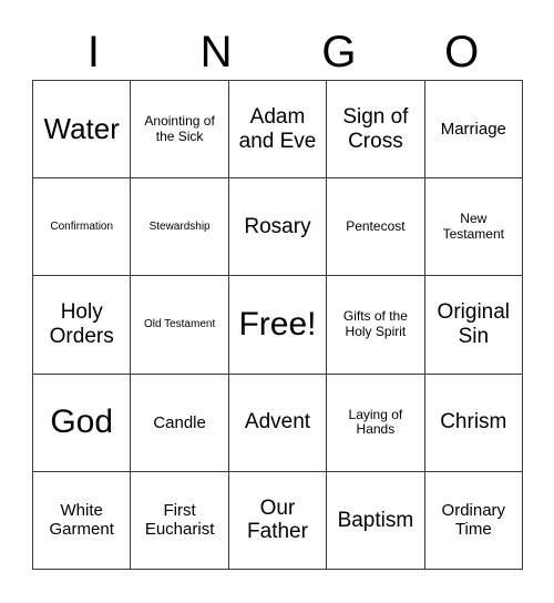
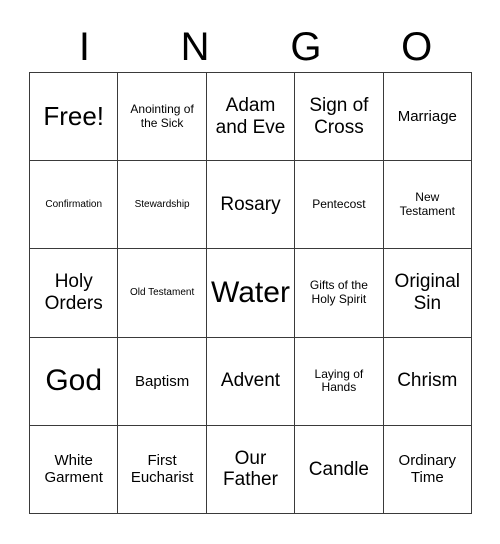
  I
  N
  G
  O
- Water
+ Free!
  Anointing of the Sick
  Adam and Eve
  Sign of Cross
  Marriage
  Confirmation
  Stewardship
  Rosary
  Pentecost
  New Testament
  Holy Orders
  Old Testament
- Free!
+ Water
  Gifts of the Holy Spirit
  Original Sin
  God
- Candle
+ Baptism
  Advent
  Laying of Hands
  Chrism
  White Garment
  First Eucharist
  Our Father
- Baptism
+ Candle
  Ordinary Time
